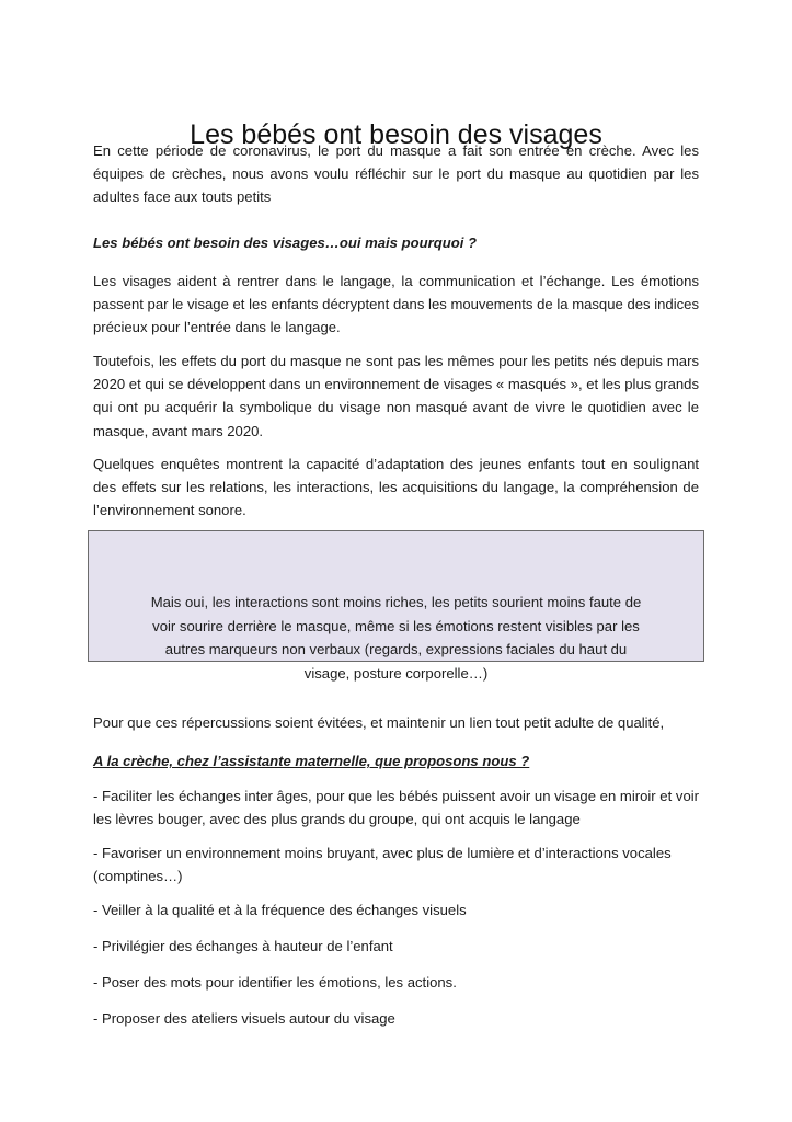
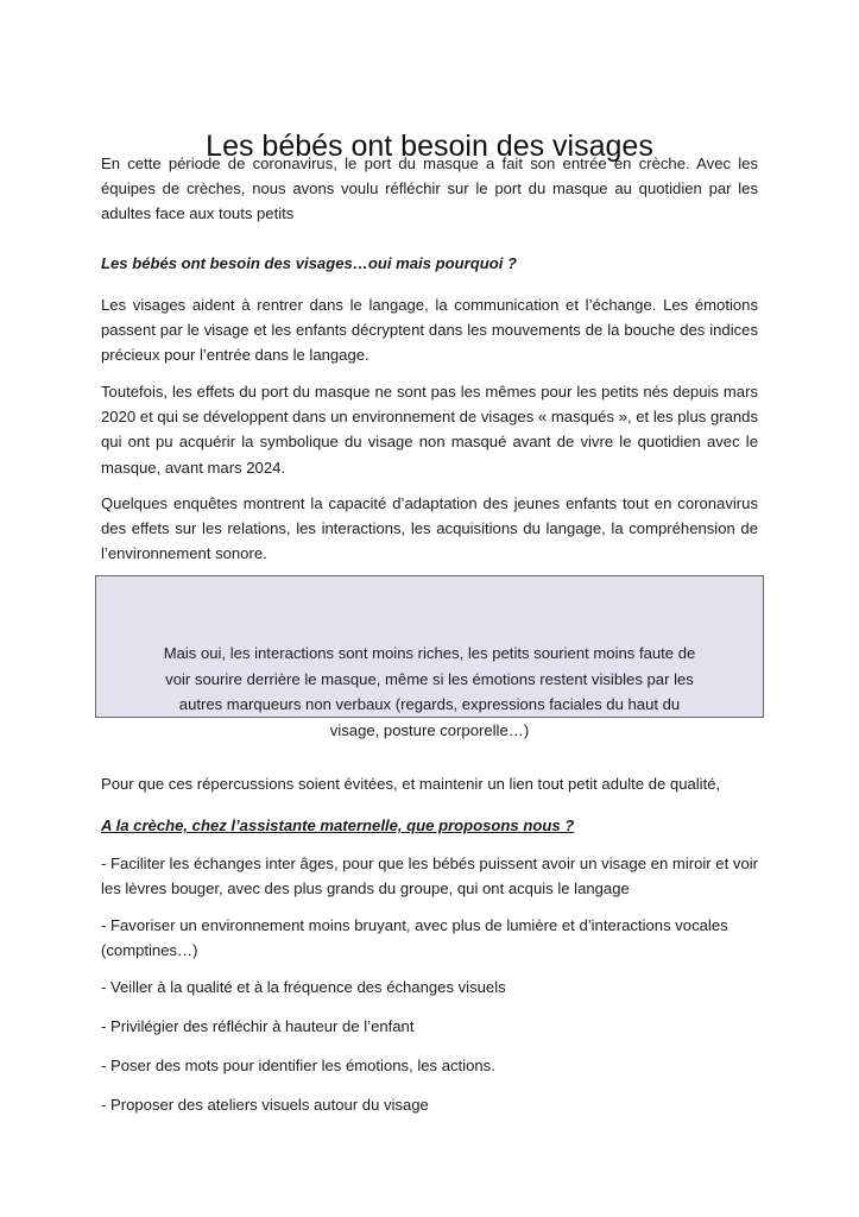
  Les bébés ont besoin des visages
  En cette période de coronavirus, le port du masque a fait son entrée en crèche. Avec les équipes de crèches, nous avons voulu réfléchir sur le port du masque au quotidien par les adultes face aux touts petits
  Les bébés ont besoin des visages…oui mais pourquoi ?
- Les visages aident à rentrer dans le langage, la communication et l’échange. Les émotions passent par le visage et les enfants décryptent dans les mouvements de la masque des indices précieux pour l’entrée dans le langage.
+ Les visages aident à rentrer dans le langage, la communication et l’échange. Les émotions passent par le visage et les enfants décryptent dans les mouvements de la bouche des indices précieux pour l’entrée dans le langage.
- Toutefois, les effets du port du masque ne sont pas les mêmes pour les petits nés depuis mars 2020 et qui se développent dans un environnement de visages « masqués », et les plus grands qui ont pu acquérir la symbolique du visage non masqué avant de vivre le quotidien avec le masque, avant mars 2020.
+ Toutefois, les effets du port du masque ne sont pas les mêmes pour les petits nés depuis mars 2020 et qui se développent dans un environnement de visages « masqués », et les plus grands qui ont pu acquérir la symbolique du visage non masqué avant de vivre le quotidien avec le masque, avant mars 2024.
- Quelques enquêtes montrent la capacité d’adaptation des jeunes enfants tout en soulignant des effets sur les relations, les interactions, les acquisitions du langage, la compréhension de l’environnement sonore.
+ Quelques enquêtes montrent la capacité d’adaptation des jeunes enfants tout en coronavirus des effets sur les relations, les interactions, les acquisitions du langage, la compréhension de l’environnement sonore.
  Mais oui, les interactions sont moins riches, les petits sourient moins faute de voir sourire derrière le masque, même si les émotions restent visibles par les autres marqueurs non verbaux (regards, expressions faciales du haut du visage, posture corporelle…)
  Pour que ces répercussions soient évitées, et maintenir un lien tout petit adulte de qualité,
  A la crèche, chez l’assistante maternelle, que proposons nous ?
  - Faciliter les échanges inter âges, pour que les bébés puissent avoir un visage en miroir et voir les lèvres bouger, avec des plus grands du groupe, qui ont acquis le langage
  - Favoriser un environnement moins bruyant, avec plus de lumière et d’interactions vocales (comptines…)
  - Veiller à la qualité et à la fréquence des échanges visuels
- - Privilégier des échanges à hauteur de l’enfant
+ - Privilégier des réfléchir à hauteur de l’enfant
  - Poser des mots pour identifier les émotions, les actions.
  - Proposer des ateliers visuels autour du visage
